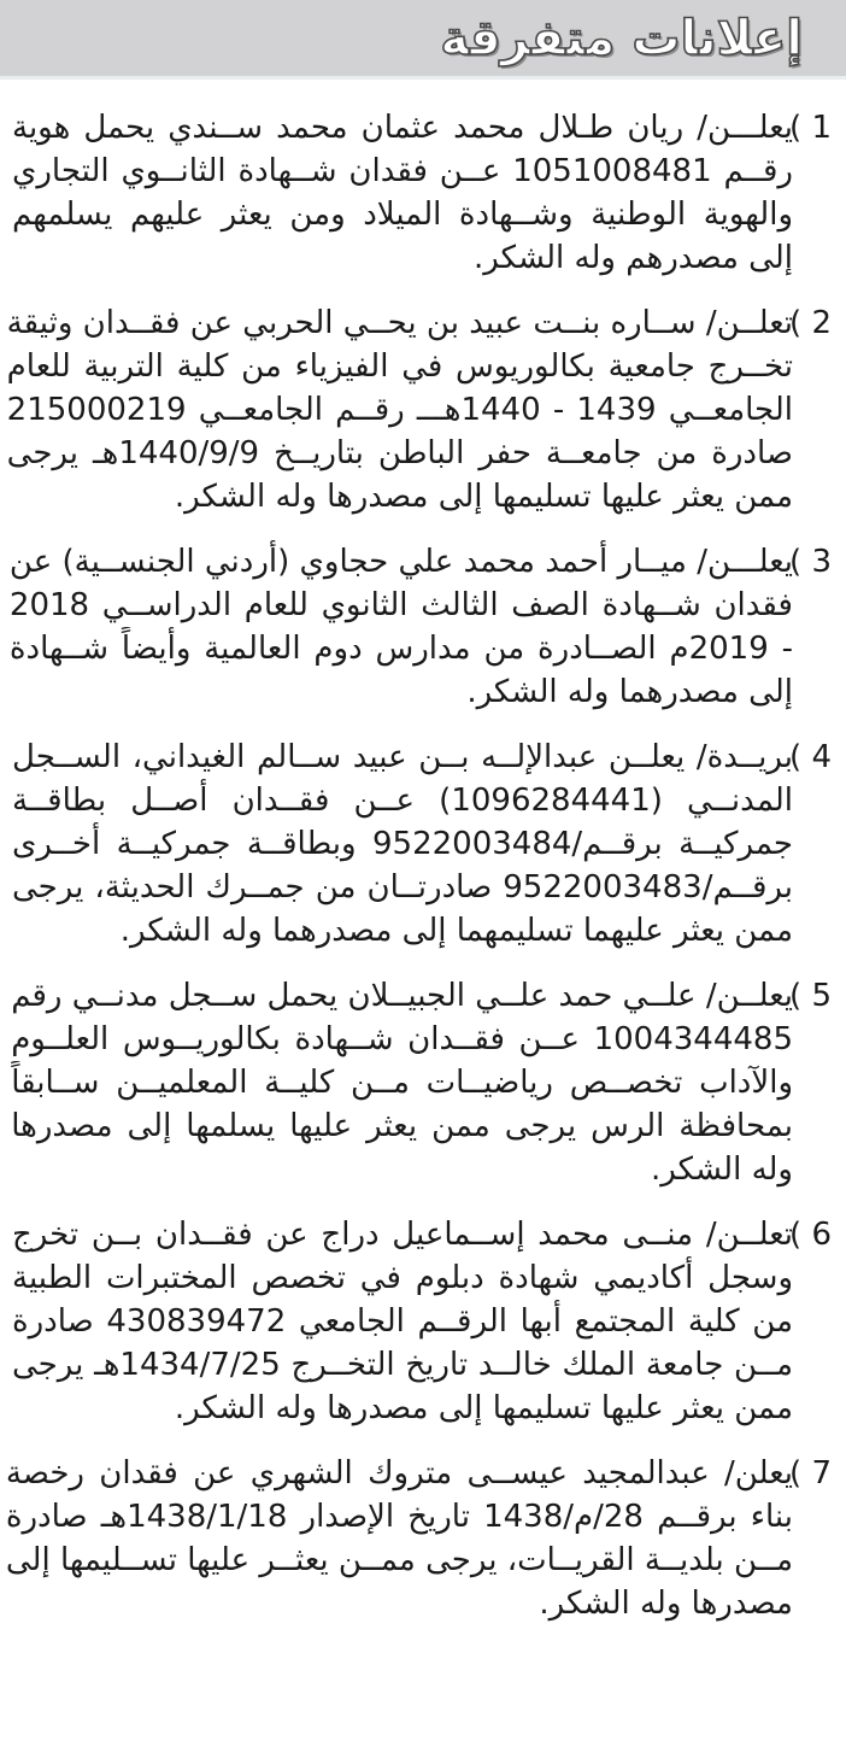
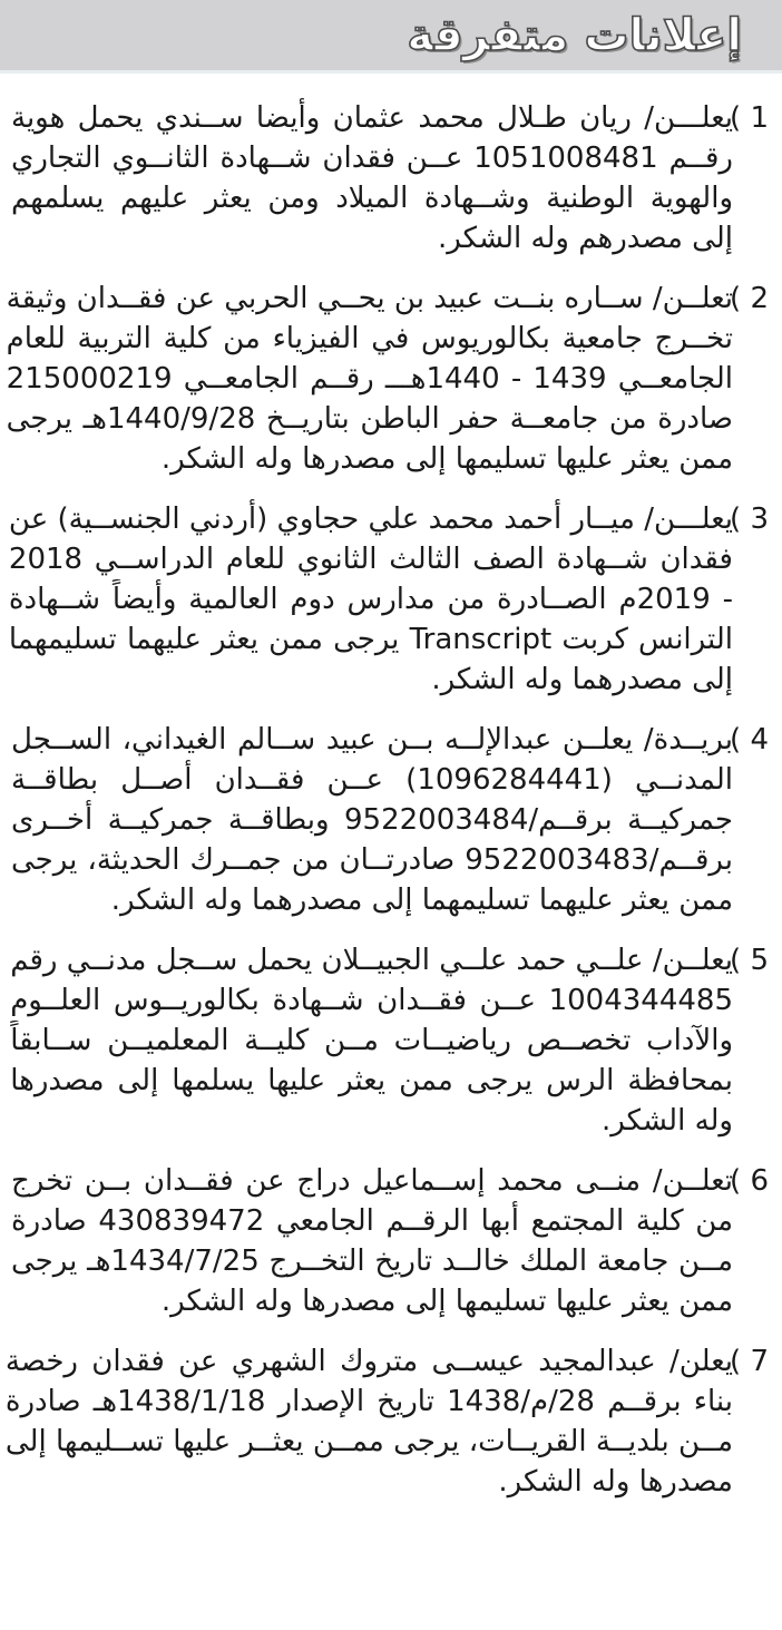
  إعلانات متفرقة
  1 )
- يعلـــن/ ريان طـلال محمد عثمان محمد ســندي يحمل هوية
+ يعلـــن/ ريان طـلال محمد عثمان وأيضا ســندي يحمل هوية
  رقــم 1051008481 عــن فقدان شــهادة الثانــوي التجاري
  والهوية الوطنية وشــهادة الميلاد ومن يعثر عليهم يسلمهم
  إلى مصدرهم وله الشكر.
  2 )
  تعلــن/ ســاره بنــت عبيد بن يحــي الحربي عن فقــدان وثيقة
  تخــرج جامعية بكالوريوس في الفيزياء من كلية التربية للعام
  الجامعــي 1439 - 1440هـــ رقــم الجامعــي 215000219
- صادرة من جامعــة حفر الباطن بتاريــخ 1440/9/9هـ يرجى
+ صادرة من جامعــة حفر الباطن بتاريــخ 1440/9/28هـ يرجى
  ممن يعثر عليها تسليمها إلى مصدرها وله الشكر.
  3 )
  يعلـــن/ ميــار أحمد محمد علي حجاوي (أردني الجنســية) عن
  فقدان شــهادة الصف الثالث الثانوي للعام الدراســي 2018
  - 2019م الصــادرة من مدارس دوم العالمية وأيضاً شــهادة
+ الترانس كربت Transcript يرجى ممن يعثر عليهما تسليمهما
  إلى مصدرهما وله الشكر.
  4 )
  بريــدة/ يعلــن عبدالإلــه بــن عبيد ســالم الغيداني، الســجل
  المدنــي (1096284441) عــن فقــدان أصــل بطاقــة
  جمركيــة برقــم/9522003484 وبطاقــة جمركيــة أخــرى
  برقــم/9522003483 صادرتــان من جمــرك الحديثة، يرجى
  ممن يعثر عليهما تسليمهما إلى مصدرهما وله الشكر.
  5 )
  يعلــن/ علــي حمد علــي الجبيــلان يحمل ســجل مدنــي رقم
  1004344485 عــن فقــدان شــهادة بكالوريــوس العلــوم
  والآداب تخصــص رياضيــات مــن كليــة المعلميــن ســابقاً
  بمحافظة الرس يرجى ممن يعثر عليها يسلمها إلى مصدرها
  وله الشكر.
  6 )
  تعلــن/ منــى محمد إســماعيل دراج عن فقــدان بــن تخرج
- وسجل أكاديمي شهادة دبلوم في تخصص المختبرات الطبية
  من كلية المجتمع أبها الرقــم الجامعي 430839472 صادرة
  مــن جامعة الملك خالــد تاريخ التخــرج 1434/7/25هـ يرجى
  ممن يعثر عليها تسليمها إلى مصدرها وله الشكر.
  7 )
  يعلن/ عبدالمجيد عيســى متروك الشهري عن فقدان رخصة
  بناء برقــم 28/م/1438 تاريخ الإصدار 1438/1/18هـ صادرة
  مــن بلديــة القريــات، يرجى ممــن يعثــر عليها تســليمها إلى
  مصدرها وله الشكر.
